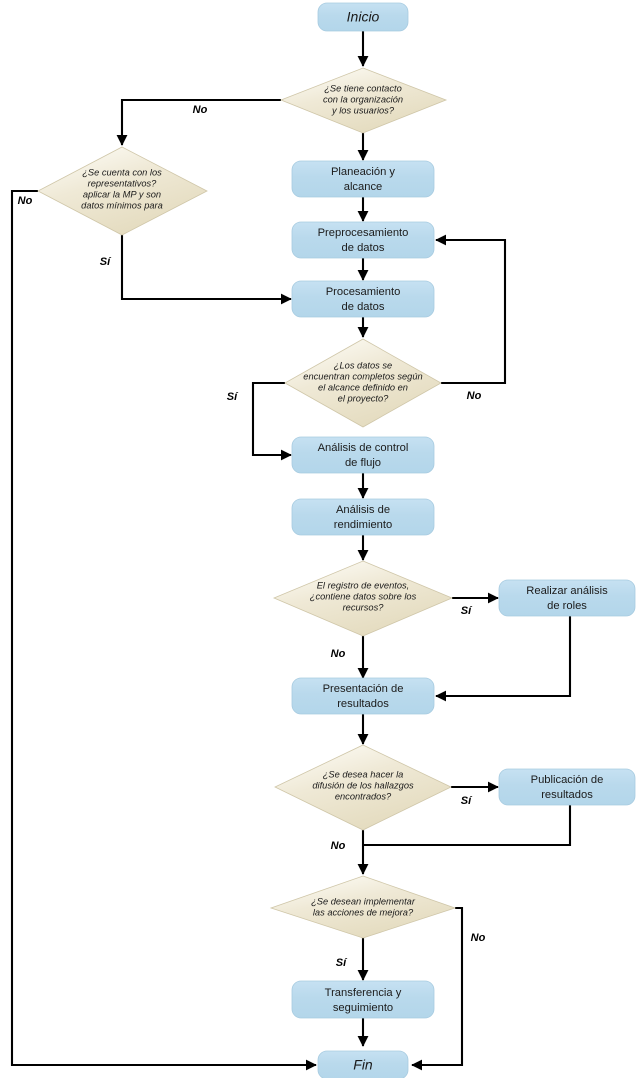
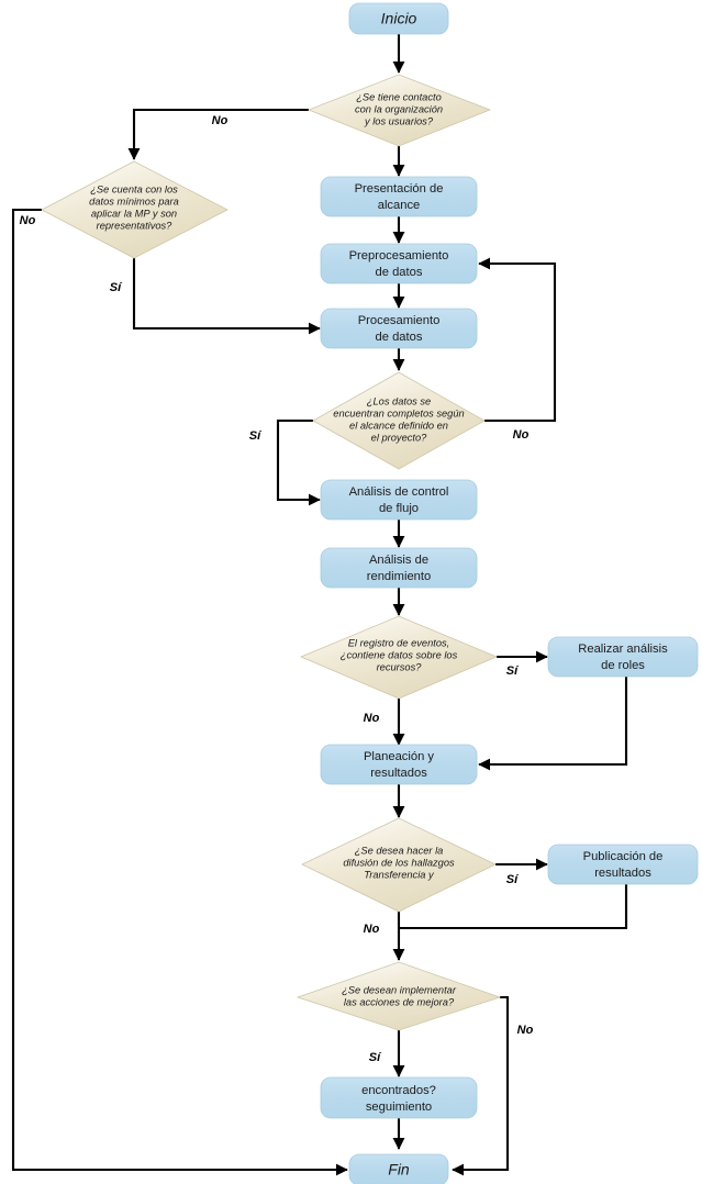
  No
  No
  Sí
  Sí
  No
  Sí
  No
  Sí
  No
  Sí
  No
  Inicio
  ¿Se tiene contacto
  con la organización
  y los usuarios?
  ¿Se cuenta con los
- representativos?
+ datos mínimos para
  aplicar la MP y son
- datos mínimos para
+ representativos?
- Planeación y
+ Presentación de
  alcance
  Preprocesamiento
  de datos
  Procesamiento
  de datos
  ¿Los datos se
  encuentran completos según
  el alcance definido en
  el proyecto?
  Análisis de control
  de flujo
  Análisis de
  rendimiento
  El registro de eventos,
  ¿contiene datos sobre los
  recursos?
  Realizar análisis
  de roles
- Presentación de
+ Planeación y
  resultados
  ¿Se desea hacer la
  difusión de los hallazgos
- encontrados?
+ Transferencia y
  Publicación de
  resultados
  ¿Se desean implementar
  las acciones de mejora?
- Transferencia y
+ encontrados?
  seguimiento
  Fin
